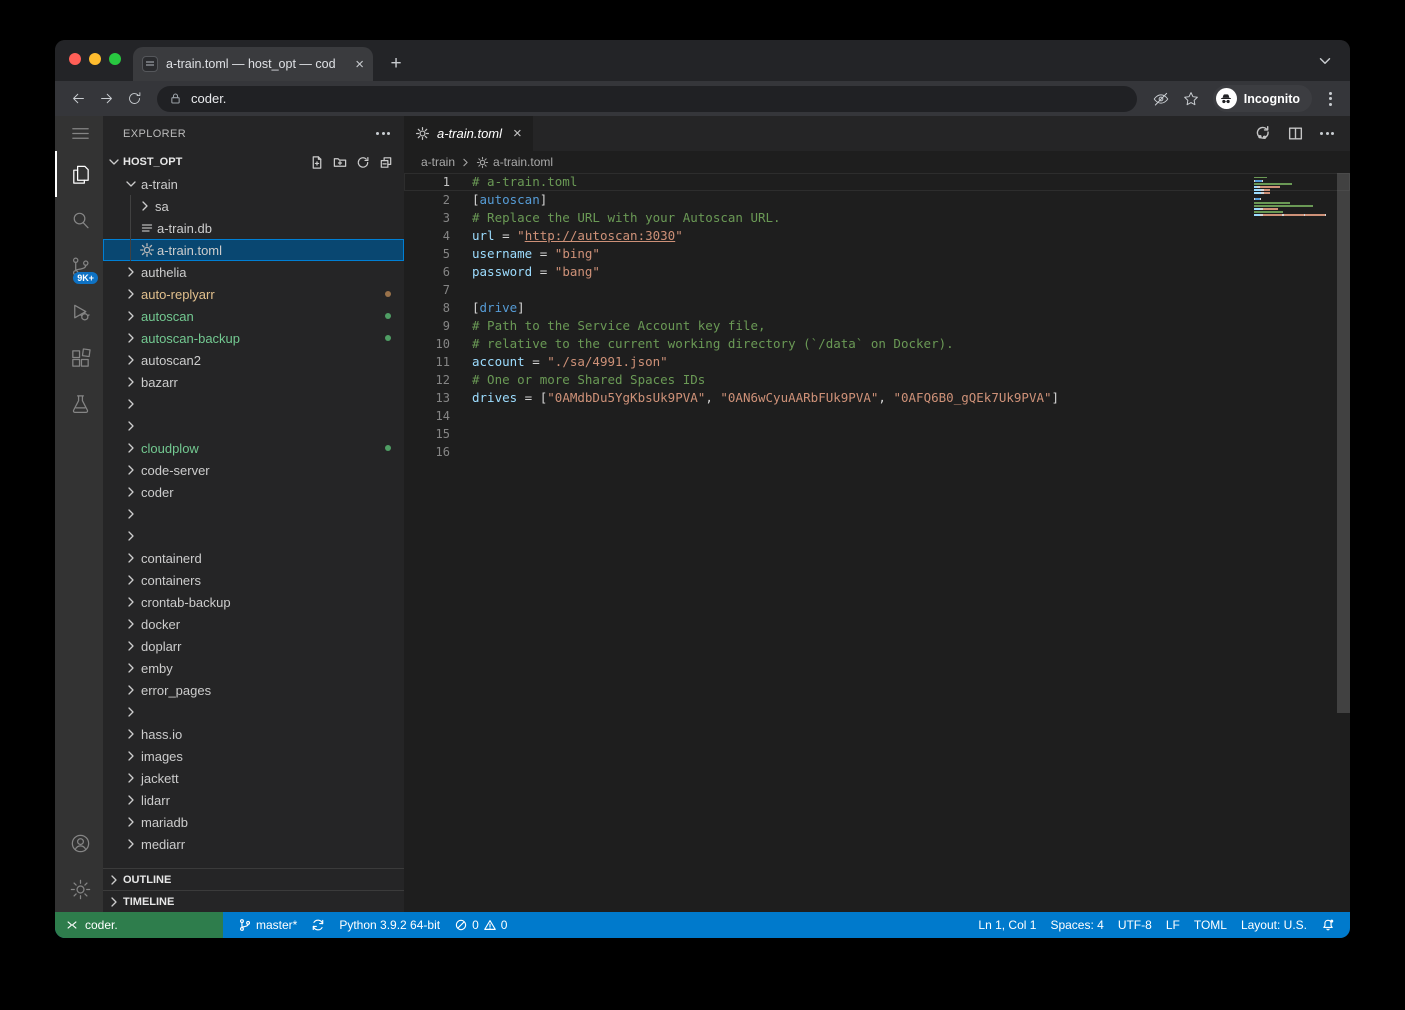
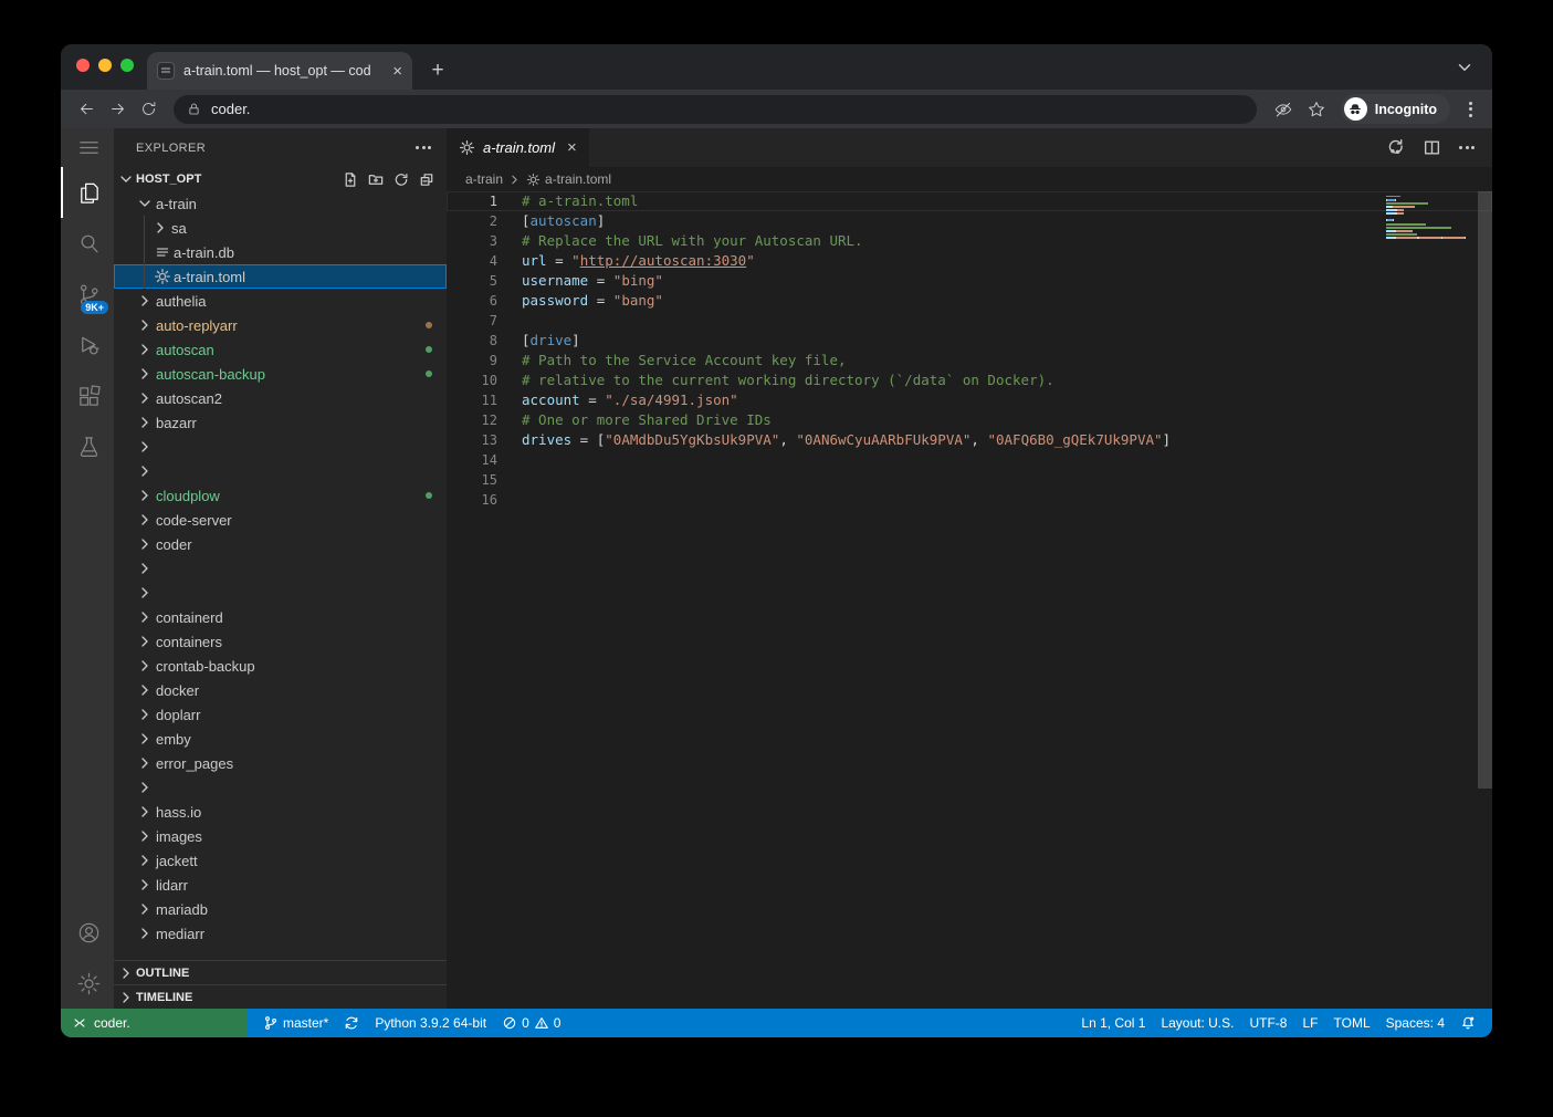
  a-train.toml — host_opt — cod
  ×
  +
  coder.
  Incognito
  9K+
  EXPLORER
  HOST_OPT
  a-train
  sa
  a-train.db
  a-train.toml
  authelia
  auto-replyarr
  autoscan
  autoscan-backup
  autoscan2
  bazarr
  cloudplow
  code-server
  coder
  containerd
  containers
  crontab-backup
  docker
  doplarr
  emby
  error_pages
  hass.io
  images
  jackett
  lidarr
  mariadb
  mediarr
  OUTLINE
  TIMELINE
  a-train.toml
  ×
  a-train
  a-train.toml
  1
  # a-train.toml
  2
  [autoscan]
  3
  # Replace the URL with your Autoscan URL.
  4
  url = "http://autoscan:3030"
  5
  username = "bing"
  6
  password = "bang"
  7
  8
  [drive]
  9
  # Path to the Service Account key file,
  10
  # relative to the current working directory (`/data` on Docker).
  11
  account = "./sa/4991.json"
  12
- # One or more Shared Spaces IDs
+ # One or more Shared Drive IDs
  13
  drives = ["0AMdbDu5YgKbsUk9PVA", "0AN6wCyuAARbFUk9PVA", "0AFQ6B0_gQEk7Uk9PVA"]
  14
  15
  16
  coder.
  master*
  Python 3.9.2 64-bit
  0
  0
  Ln 1, Col 1
- Spaces: 4
+ Layout: U.S.
  UTF-8
  LF
  TOML
- Layout: U.S.
+ Spaces: 4
